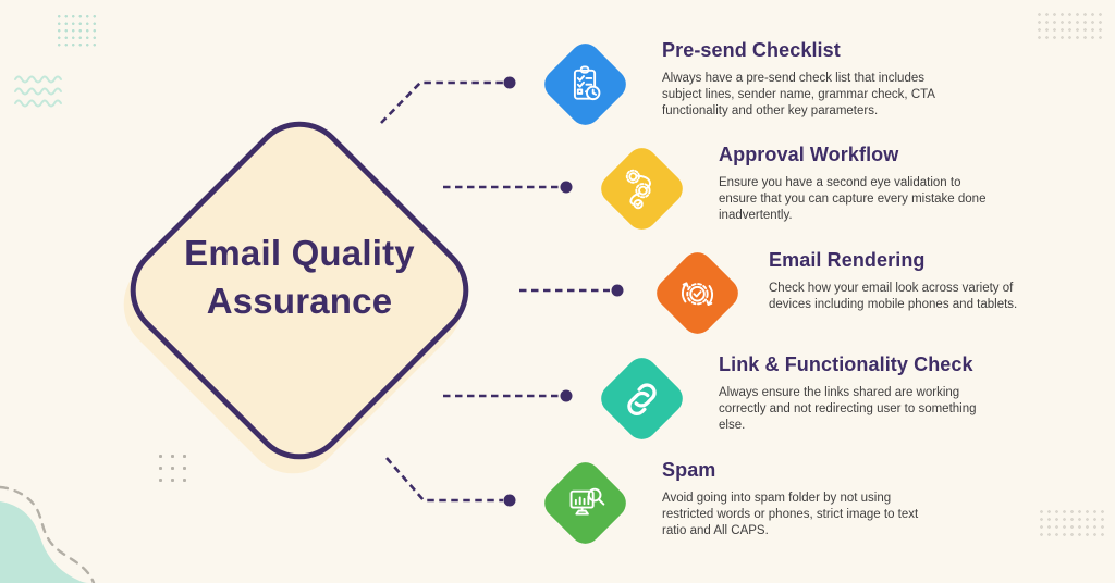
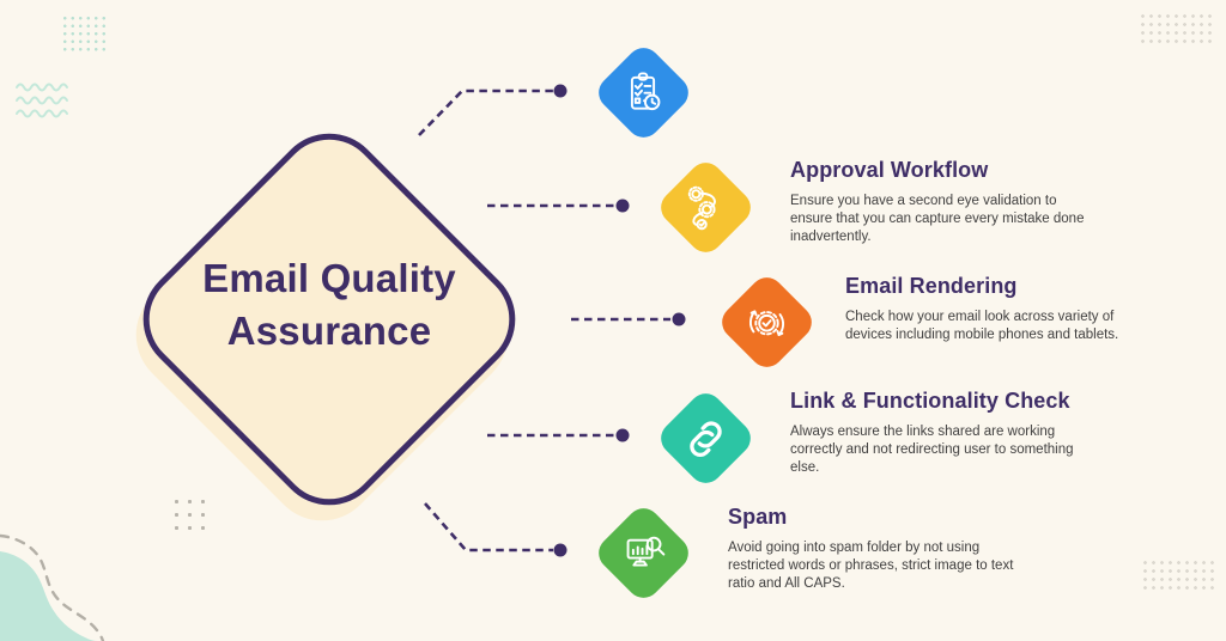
  Email Quality
  Assurance
- Pre-send Checklist
- Always have a pre-send check list that includes subject lines, sender name, grammar check, CTA functionality and other key parameters.
  Approval Workflow
  Ensure you have a second eye validation to ensure that you can capture every mistake done inadvertently.
  Email Rendering
  Check how your email look across variety of devices including mobile phones and tablets.
  Link & Functionality Check
  Always ensure the links shared are working correctly and not redirecting user to something else.
  Spam
- Avoid going into spam folder by not using restricted words or phones, strict image to text ratio and All CAPS.
+ Avoid going into spam folder by not using restricted words or phrases, strict image to text ratio and All CAPS.
